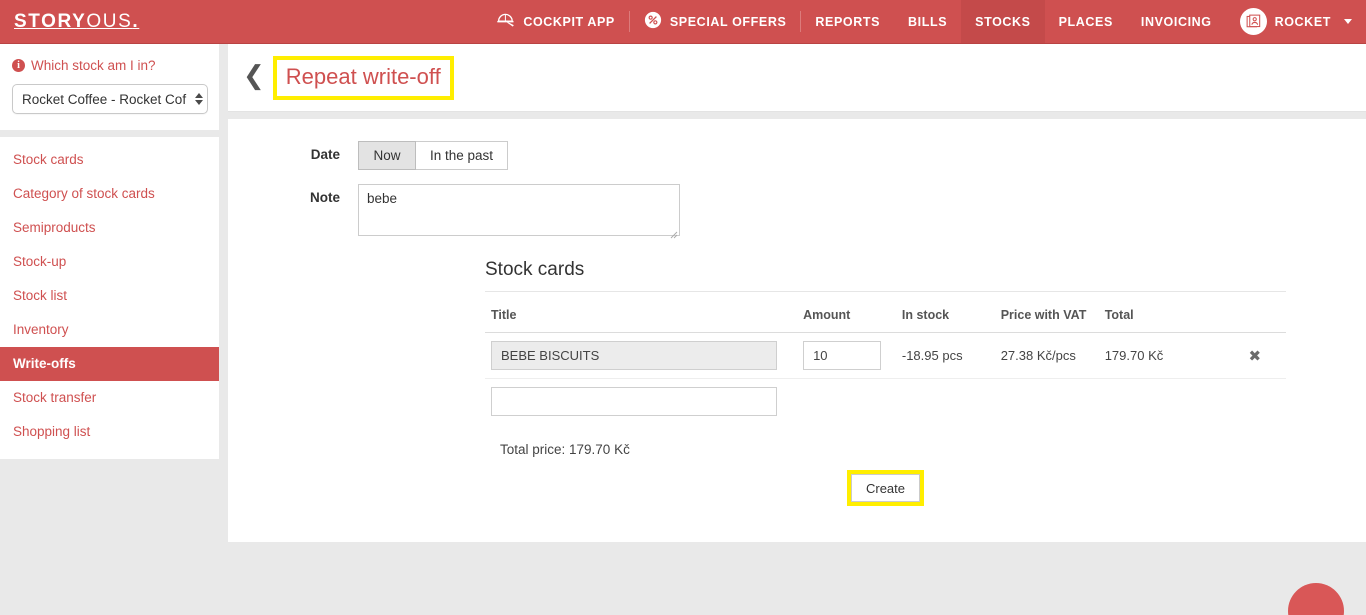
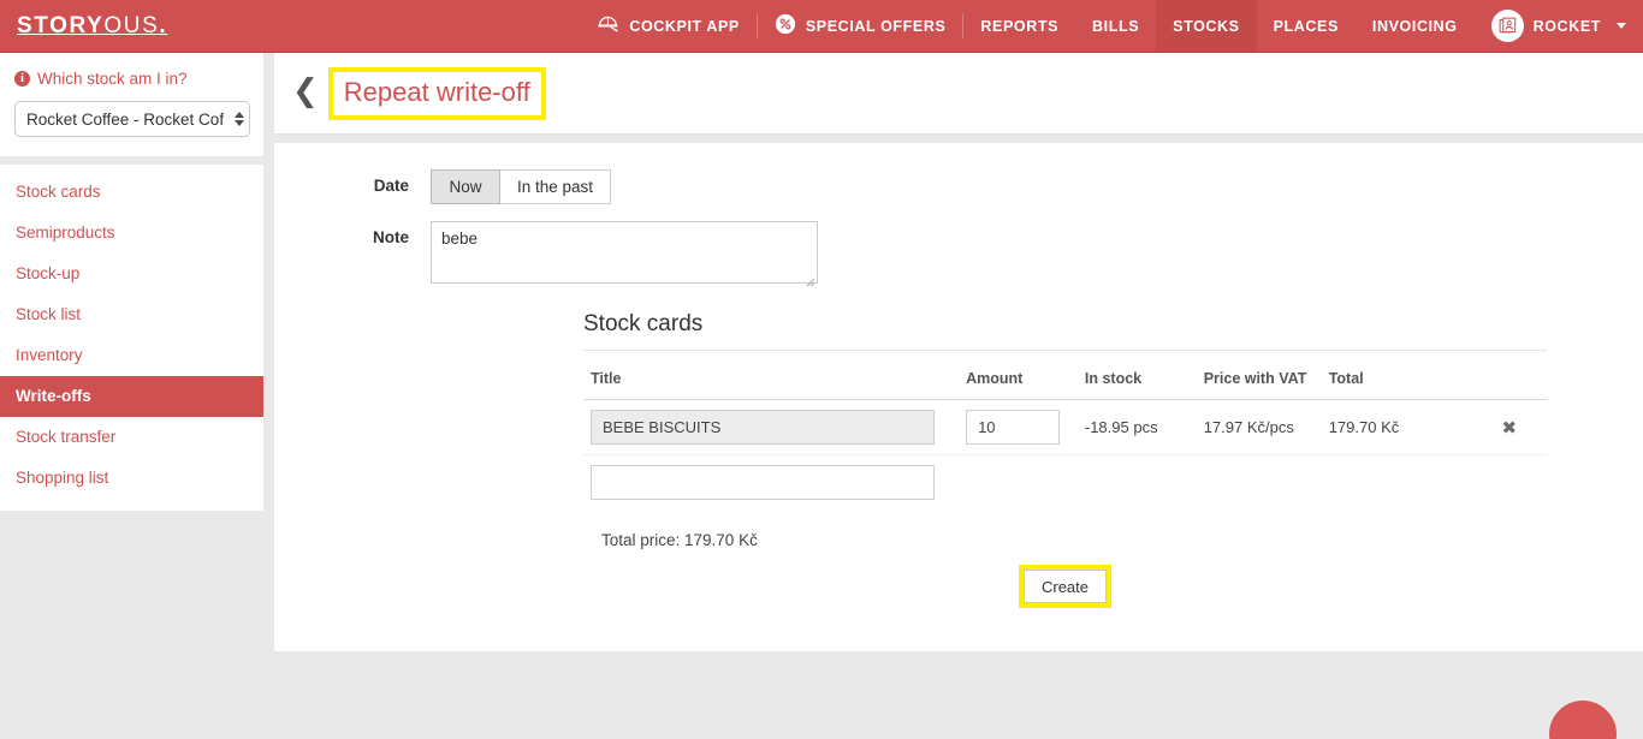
  STORY
  OUS
  .
  COCKPIT APP
  SPECIAL OFFERS
  REPORTS
  BILLS
  STOCKS
  PLACES
  INVOICING
  ROCKET
  i
  Which stock am I in?
  Rocket Coffee - Rocket Cof
  Stock cards
- Category of stock cards
  Semiproducts
  Stock-up
  Stock list
  Inventory
  Write-offs
  Stock transfer
  Shopping list
  ❮
  Repeat write-off
  Date
  Now
  In the past
  Note
  bebe
  Stock cards
  Title	Amount	In stock	Price with VAT	Total
- BEBE BISCUITS	10	-18.95 pcs	27.38 Kč/pcs	179.70 Kč	✖
+ BEBE BISCUITS	10	-18.95 pcs	17.97 Kč/pcs	179.70 Kč	✖
  Total price: 179.70 Kč
  Create
